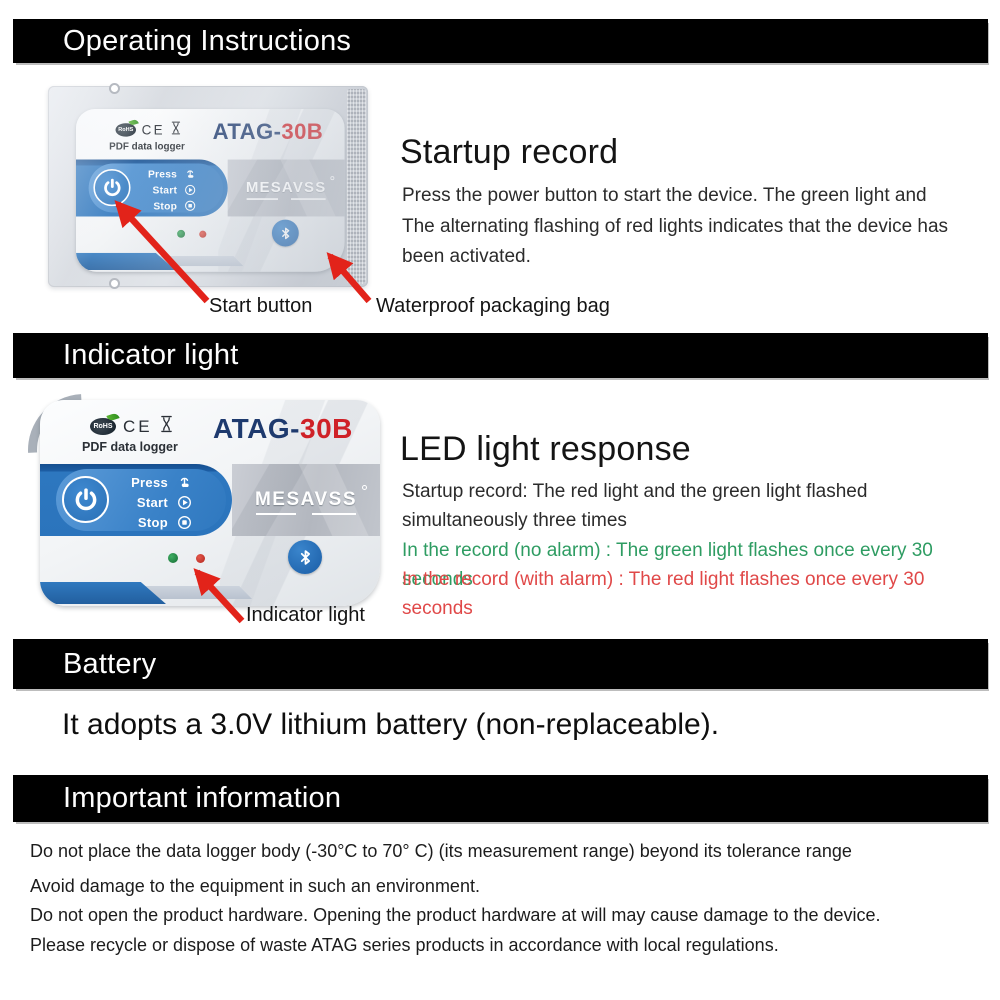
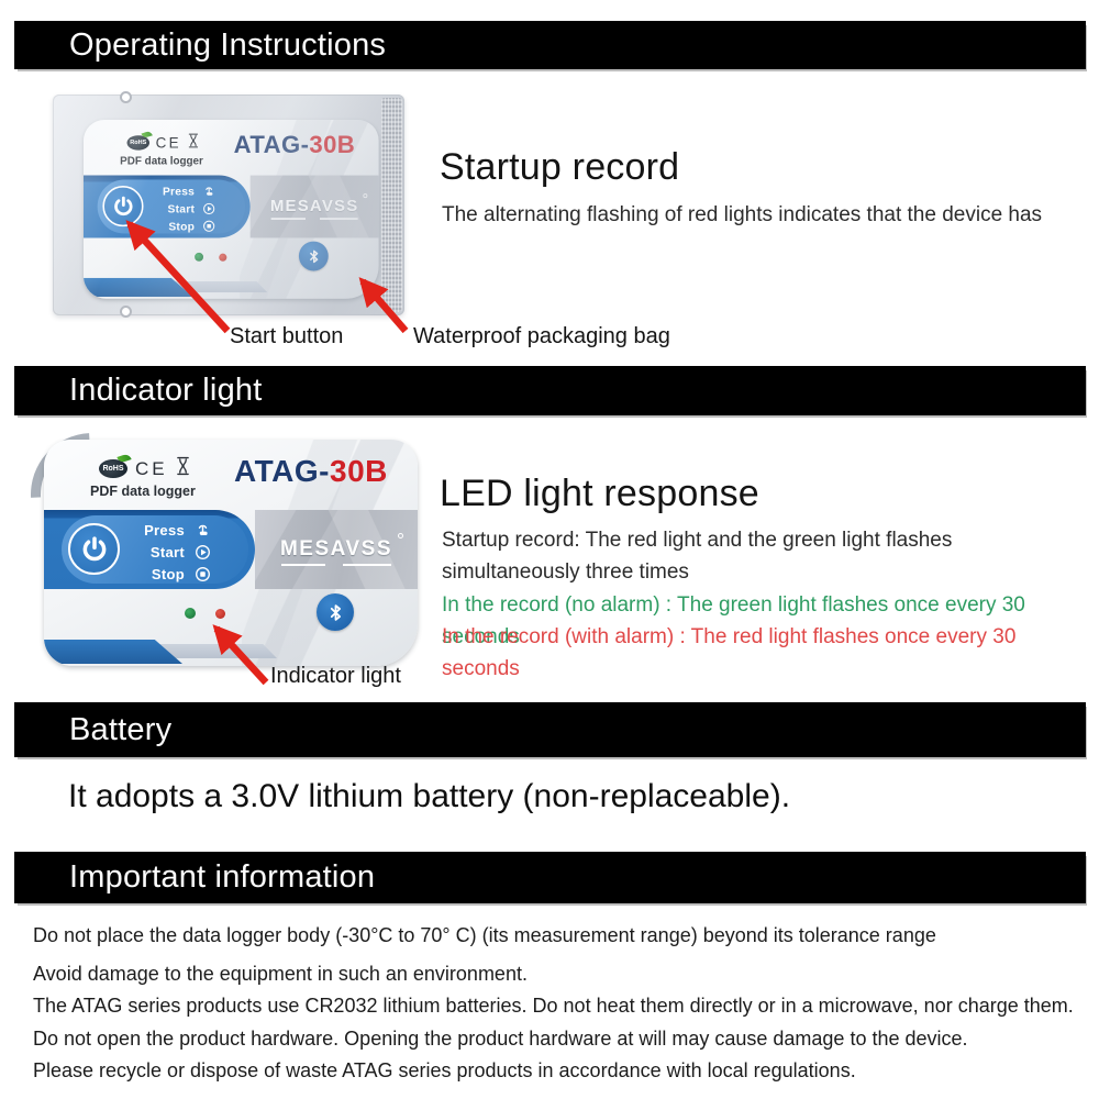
  Operating Instructions
  Start button
  Waterproof packaging bag
  Startup record
- Press the power button to start the device. The green light and
  The alternating flashing of red lights indicates that the device has
- been activated.
  Indicator light
  CE
  PDF data logger
  ATAG-30B
  MESAVSS
  Press
  Start
  Stop
  Indicator light
  LED light response
- Startup record: The red light and the green light flashed
+ Startup record: The red light and the green light flashes
  simultaneously three times
  In the record (no alarm) : The green light flashes once every 30 seconds
  In the record (with alarm) : The red light flashes once every 30 seconds
  Battery
  It adopts a 3.0V lithium battery (non-replaceable).
  Important information
  Do not place the data logger body (-30°C to 70° C) (its measurement range) beyond its tolerance range
  Avoid damage to the equipment in such an environment.
+ The ATAG series products use CR2032 lithium batteries. Do not heat them directly or in a microwave, nor charge them.
  Do not open the product hardware. Opening the product hardware at will may cause damage to the device.
  Please recycle or dispose of waste ATAG series products in accordance with local regulations.
